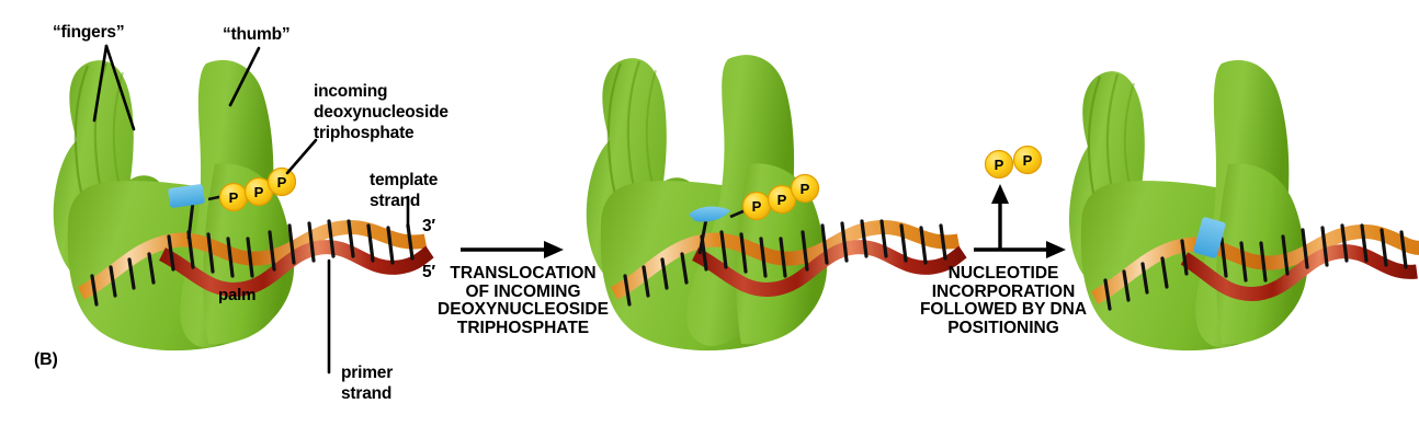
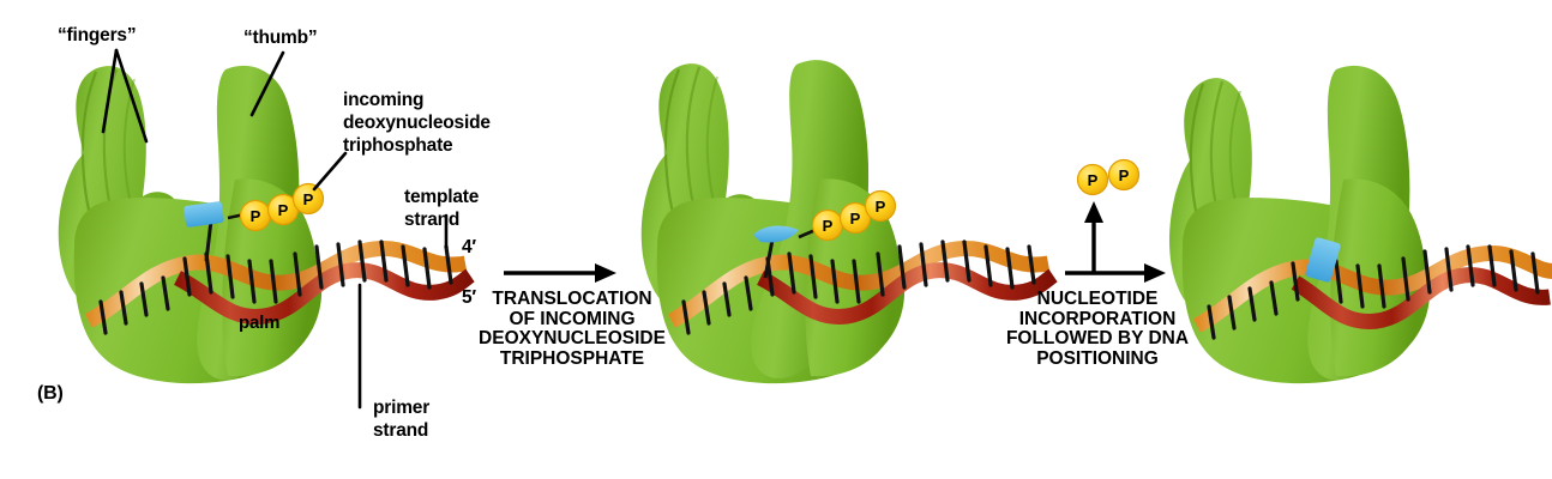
  P
  P
  P
  P
  P
  P
  P
  P
  “fingers”
  “thumb”
  incoming
  deoxynucleoside
  triphosphate
  template
  strand
- 3′
+ 4′
  5′
  palm
  primer
  strand
  (B)
  TRANSLOCATION
  OF INCOMING
  DEOXYNUCLEOSIDE
  TRIPHOSPHATE
  NUCLEOTIDE
  INCORPORATION
  FOLLOWED BY DNA
  POSITIONING
